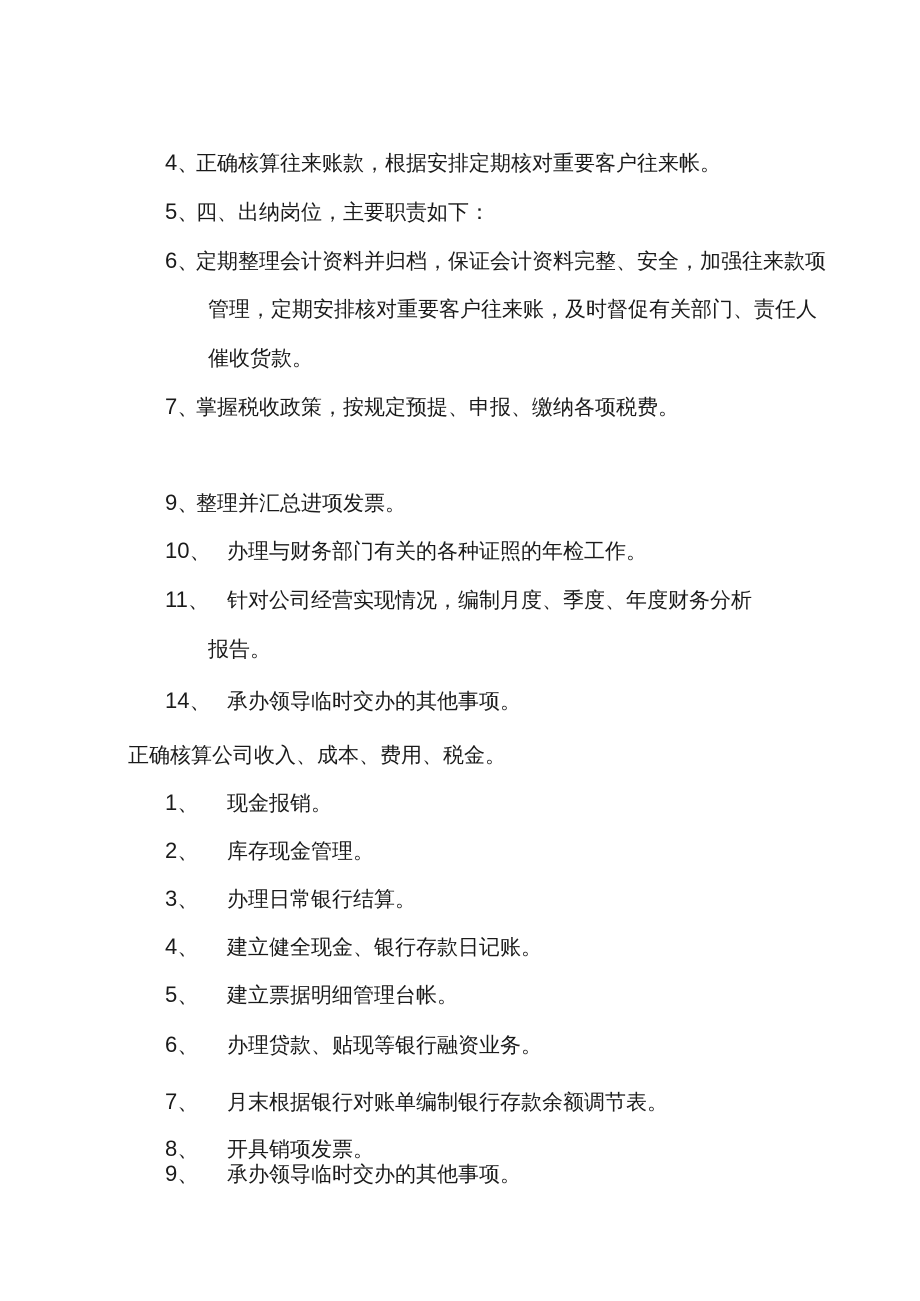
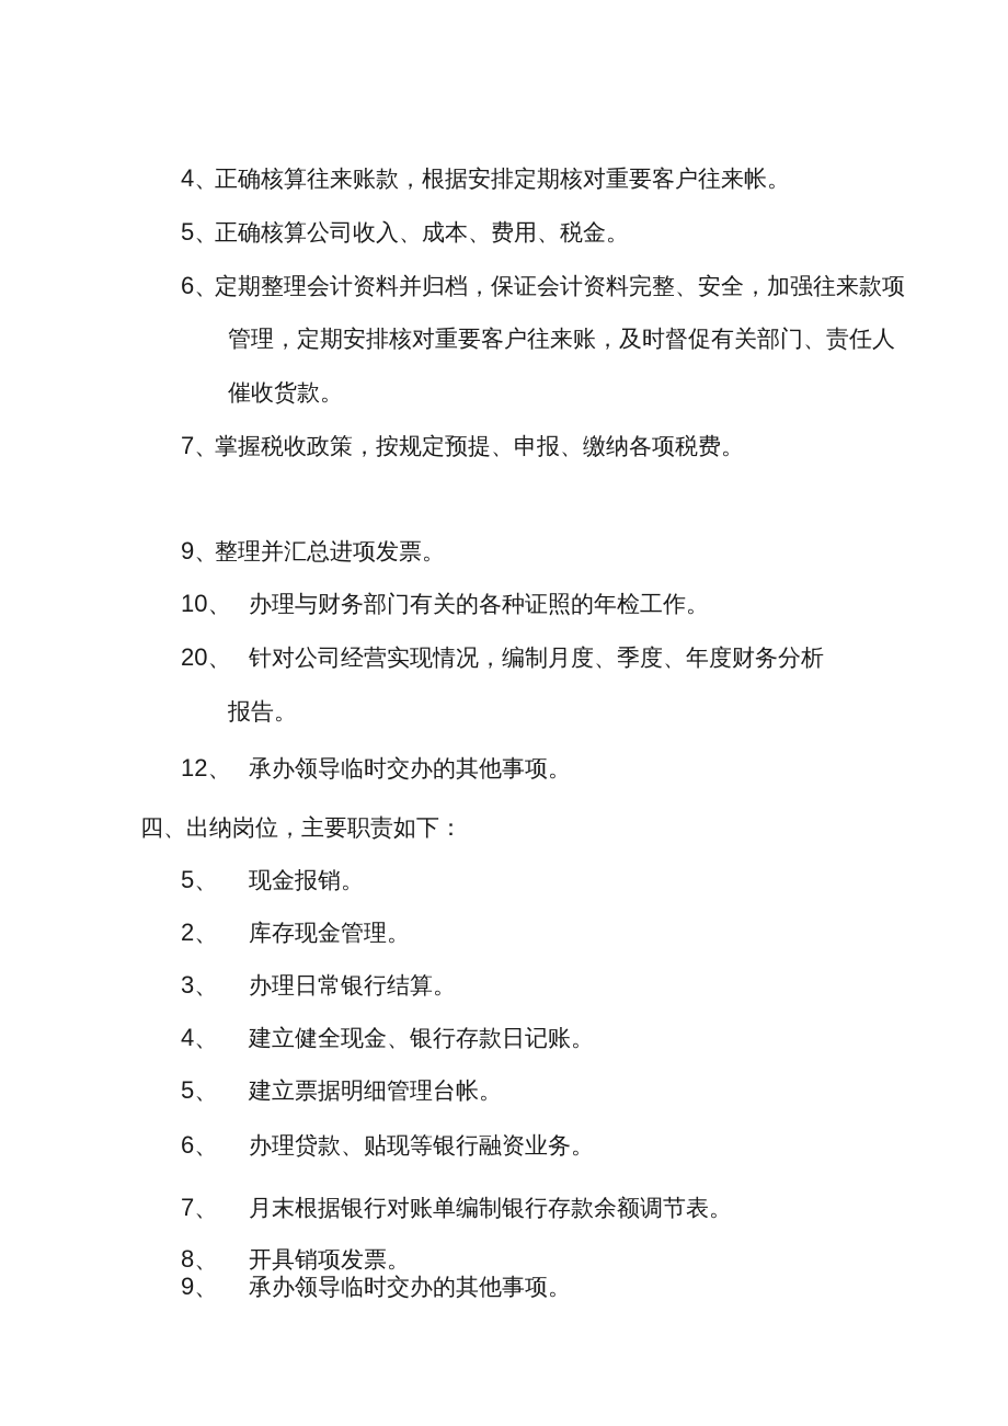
  4、正确核算往来账款，根据安排定期核对重要客户往来帐。
- 5、四、出纳岗位，主要职责如下：
+ 5、正确核算公司收入、成本、费用、税金。
  6、定期整理会计资料并归档，保证会计资料完整、安全，加强往来款项
  管理，定期安排核对重要客户往来账，及时督促有关部门、责任人
  催收货款。
  7、掌握税收政策，按规定预提、申报、缴纳各项税费。
  9、整理并汇总进项发票。
  10、 办理与财务部门有关的各种证照的年检工作。
- 11、 针对公司经营实现情况，编制月度、季度、年度财务分析
+ 20、 针对公司经营实现情况，编制月度、季度、年度财务分析
  报告。
- 14、 承办领导临时交办的其他事项。
+ 12、 承办领导临时交办的其他事项。
- 正确核算公司收入、成本、费用、税金。
+ 四、出纳岗位，主要职责如下：
- 1、 现金报销。
+ 5、 现金报销。
  2、 库存现金管理。
  3、 办理日常银行结算。
  4、 建立健全现金、银行存款日记账。
  5、 建立票据明细管理台帐。
  6、 办理贷款、贴现等银行融资业务。
  7、 月末根据银行对账单编制银行存款余额调节表。
  8、 开具销项发票。
  9、 承办领导临时交办的其他事项。
